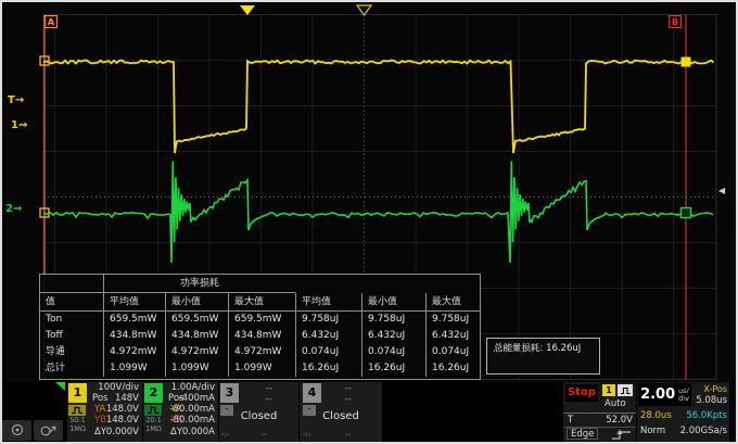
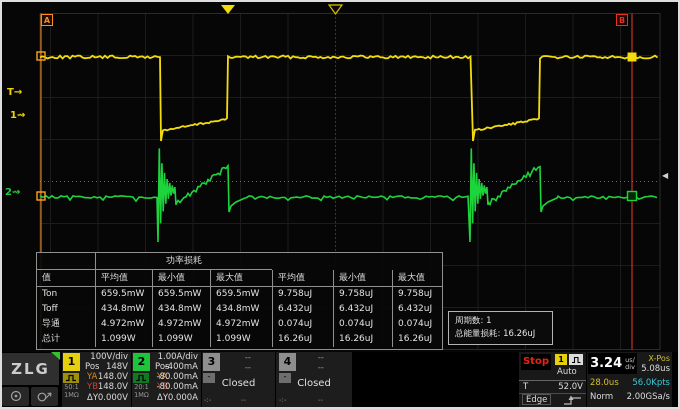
  A
  B
  T→
  1⇝
  2⇝
  ◀
  功率损耗
  值
  平均值
  最小值
  最大值
  平均值
  最小值
  最大值
  Ton
  659.5mW
  659.5mW
  659.5mW
  9.758uJ
  9.758uJ
  9.758uJ
  Toff
  434.8mW
  434.8mW
  434.8mW
  6.432uJ
  6.432uJ
  6.432uJ
  导通
  4.972mW
  4.972mW
  4.972mW
  0.074uJ
  0.074uJ
  0.074uJ
  总计
  1.099W
  1.099W
  1.099W
  16.26uJ
  16.26uJ
  16.26uJ
+ 周期数: 1
  总能量损耗: 16.26uJ
+ ZLG
  1
  100V/div
  Pos
  148V
  YA
  148.0V
  YB
  148.0V
  50:1
  1MΩ
  ΔY
  0.000V
  2
  1.00A/div
  Pos
  -400mA
  YA
  -80.00mA
  YB
  -80.00mA
  20:1
  1MΩ
  ΔY
  0.000A
  3
  --
  --
  -
  Closed
  -:-
  --
  4
  --
  --
  -
  Closed
  -:-
  --
  Stop
  1
  Auto
  T
  52.0V
  Edge
- 2.00
+ 3.24
  us/
  div
  X-Pos
  5.08us
  28.0us
  56.0Kpts
  Norm
  2.00GSa/s
